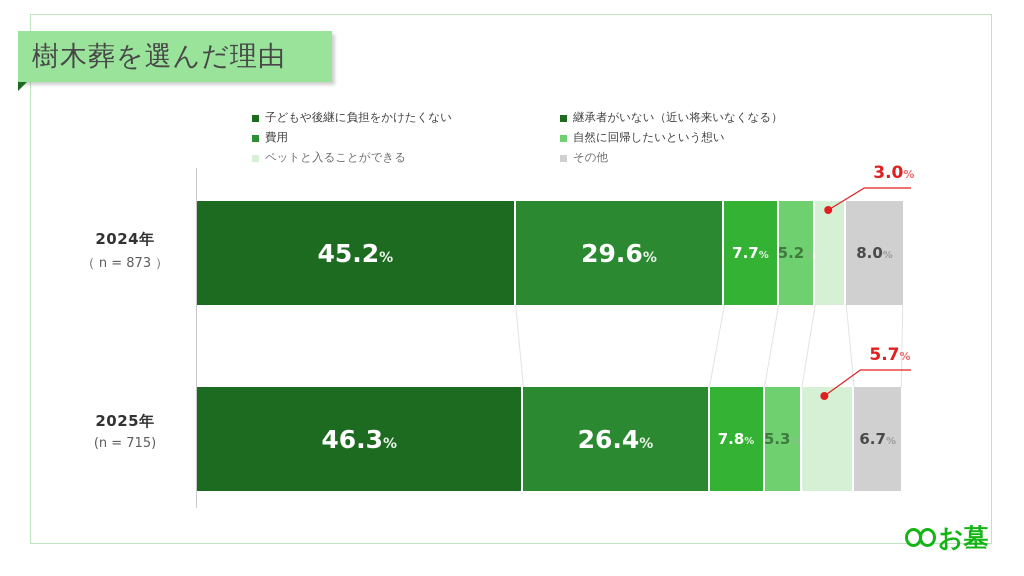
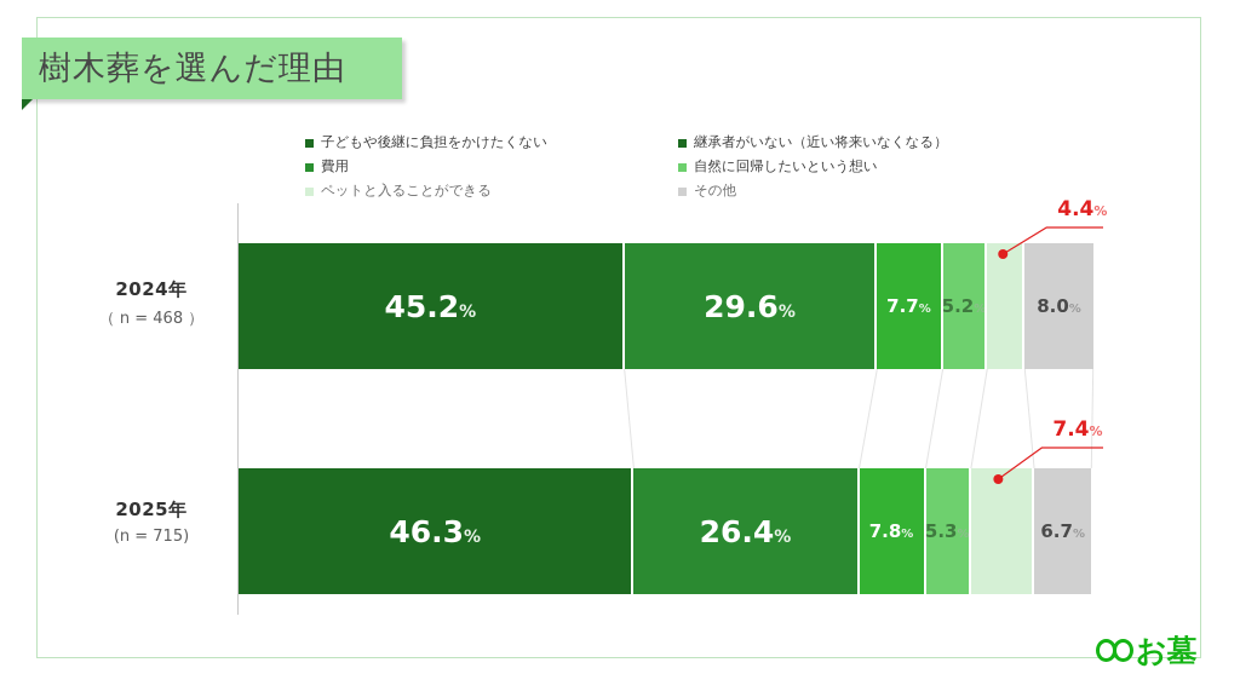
  樹木葬を選んだ理由
  子どもや後継に負担をかけたくない
  費用
  ペットと入ることができる
  継承者がいない（近い将来いなくなる）
  自然に回帰したいという想い
  その他
  45.2%
  29.6%
  7.7%
  5.2%
  8.0%
  46.3%
  26.4%
  7.8%
  5.3%
  6.7%
  2024年
- （ n = 873 ）
+ （ n = 468 ）
  2025年
  (n = 715)
  お墓
- 3.0%
+ 4.4%
- 5.7%
+ 7.4%
